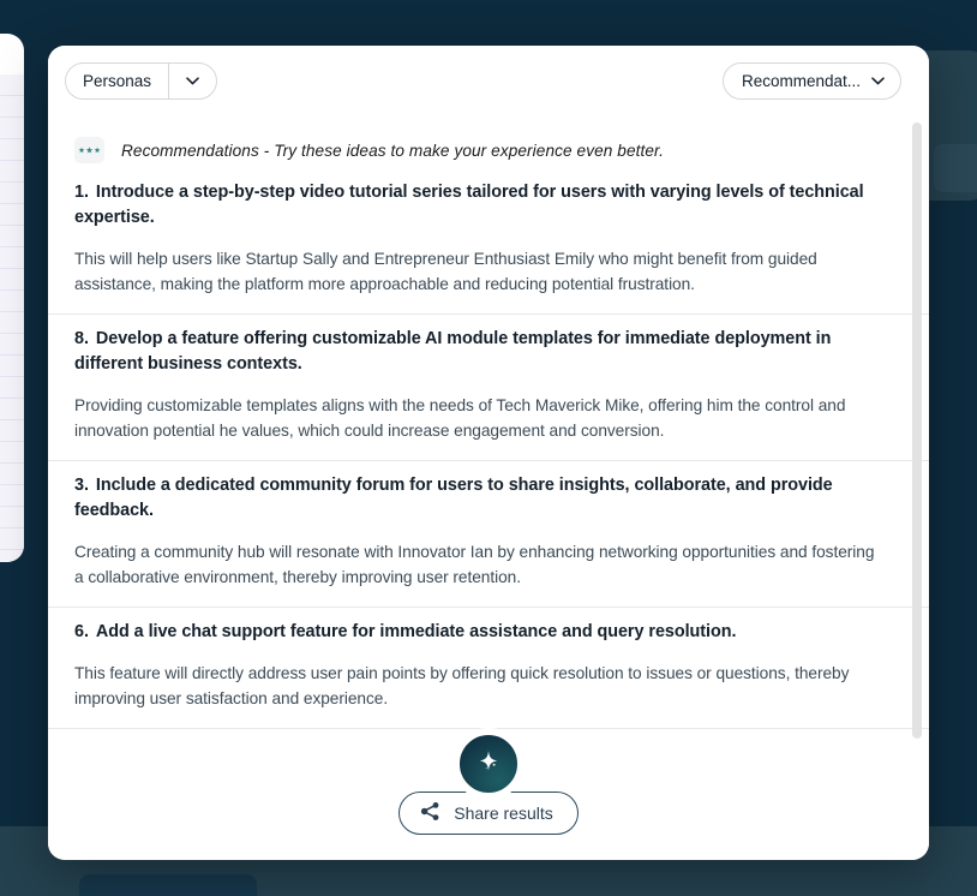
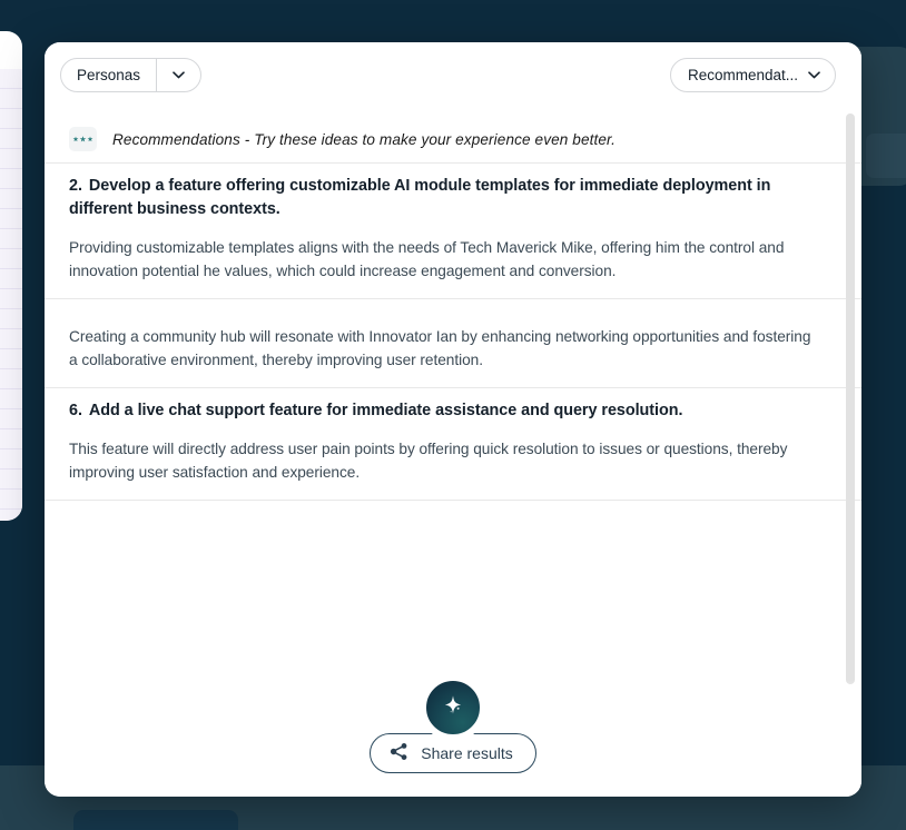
  Personas
  Recommendat...
  Recommendations - Try these ideas to make your experience even better.
- 1. Introduce a step-by-step video tutorial series tailored for users with varying levels of technical expertise.
- This will help users like Startup Sally and Entrepreneur Enthusiast Emily who might benefit from guided assistance, making the platform more approachable and reducing potential frustration.
- 8. Develop a feature offering customizable AI module templates for immediate deployment in different business contexts.
+ 2. Develop a feature offering customizable AI module templates for immediate deployment in different business contexts.
  Providing customizable templates aligns with the needs of Tech Maverick Mike, offering him the control and innovation potential he values, which could increase engagement and conversion.
- 3. Include a dedicated community forum for users to share insights, collaborate, and provide feedback.
  Creating a community hub will resonate with Innovator Ian by enhancing networking opportunities and fostering a collaborative environment, thereby improving user retention.
  6. Add a live chat support feature for immediate assistance and query resolution.
  This feature will directly address user pain points by offering quick resolution to issues or questions, thereby improving user satisfaction and experience.
  Share results
